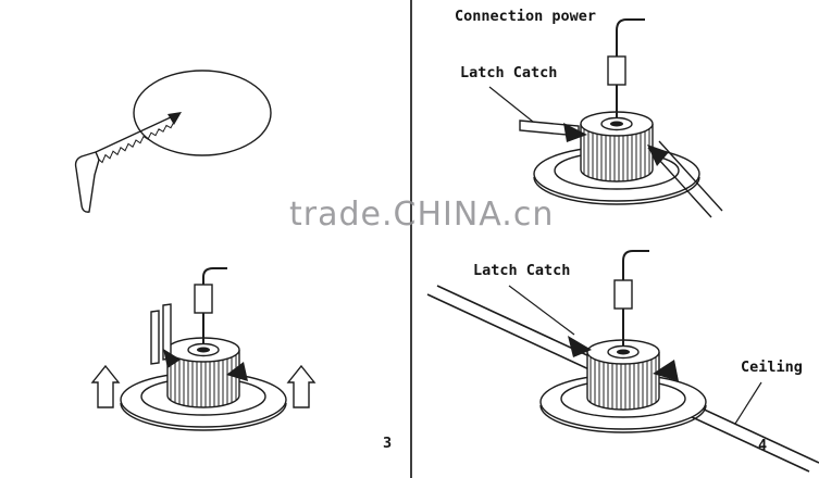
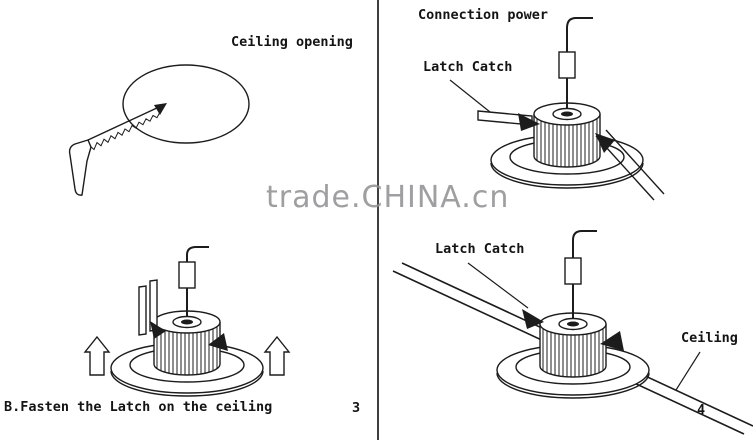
+ Ceiling opening
+ B.Fasten the Latch on the ceiling
  3
  Connection power
  Latch Catch
  Latch Catch
  Ceiling
  4
  trade.CHINA.cn
